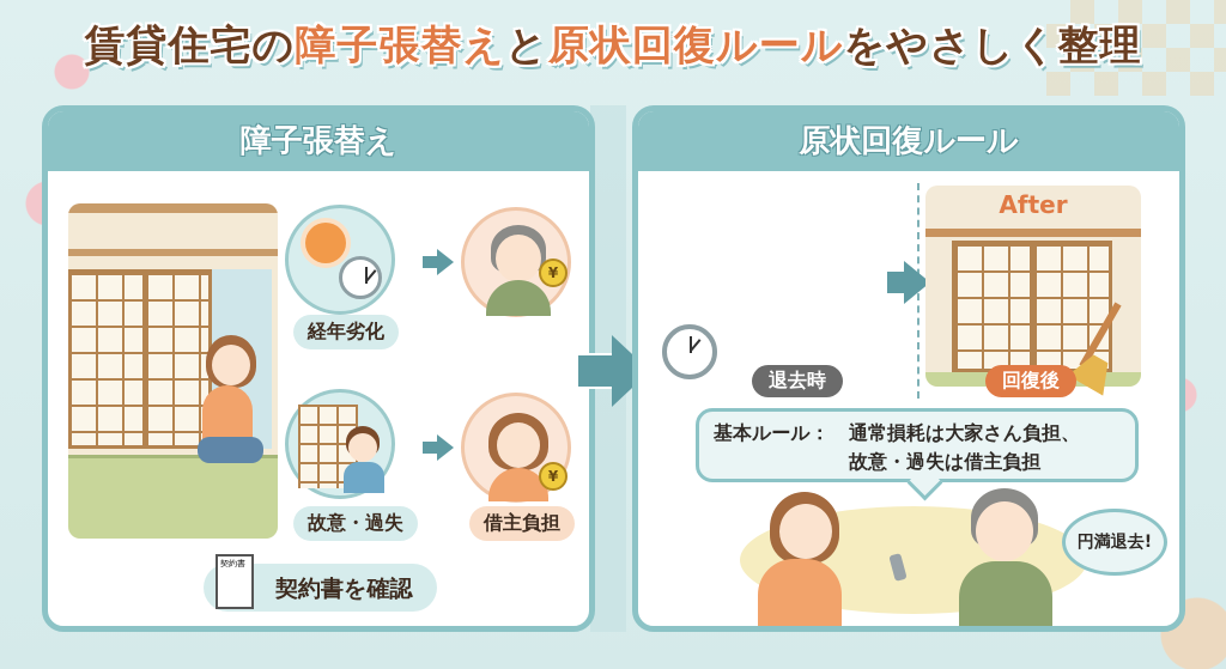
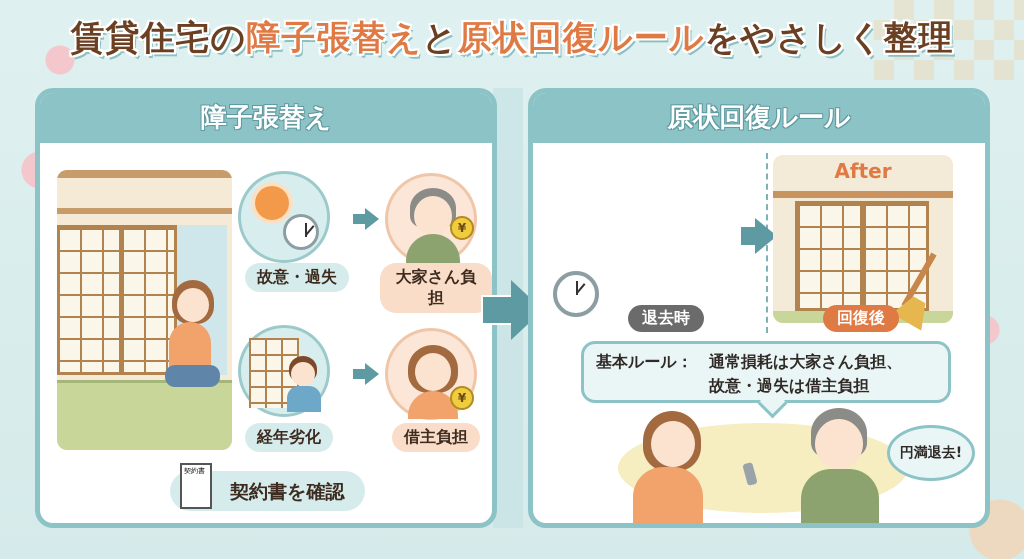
  賃貸住宅の障子張替えと原状回復ルールをやさしく整理
  障子張替え
- 経年劣化
+ 故意・過失
  ¥
+ 大家さん負担
- 故意・過失
+ 経年劣化
  ¥
  借主負担
  契約書
  契約書を確認
  原状回復ルール
  After
  退去時
  回復後
  基本ルール：
  通常損耗は大家さん負担、
  故意・過失は借主負担
  円満退去!
